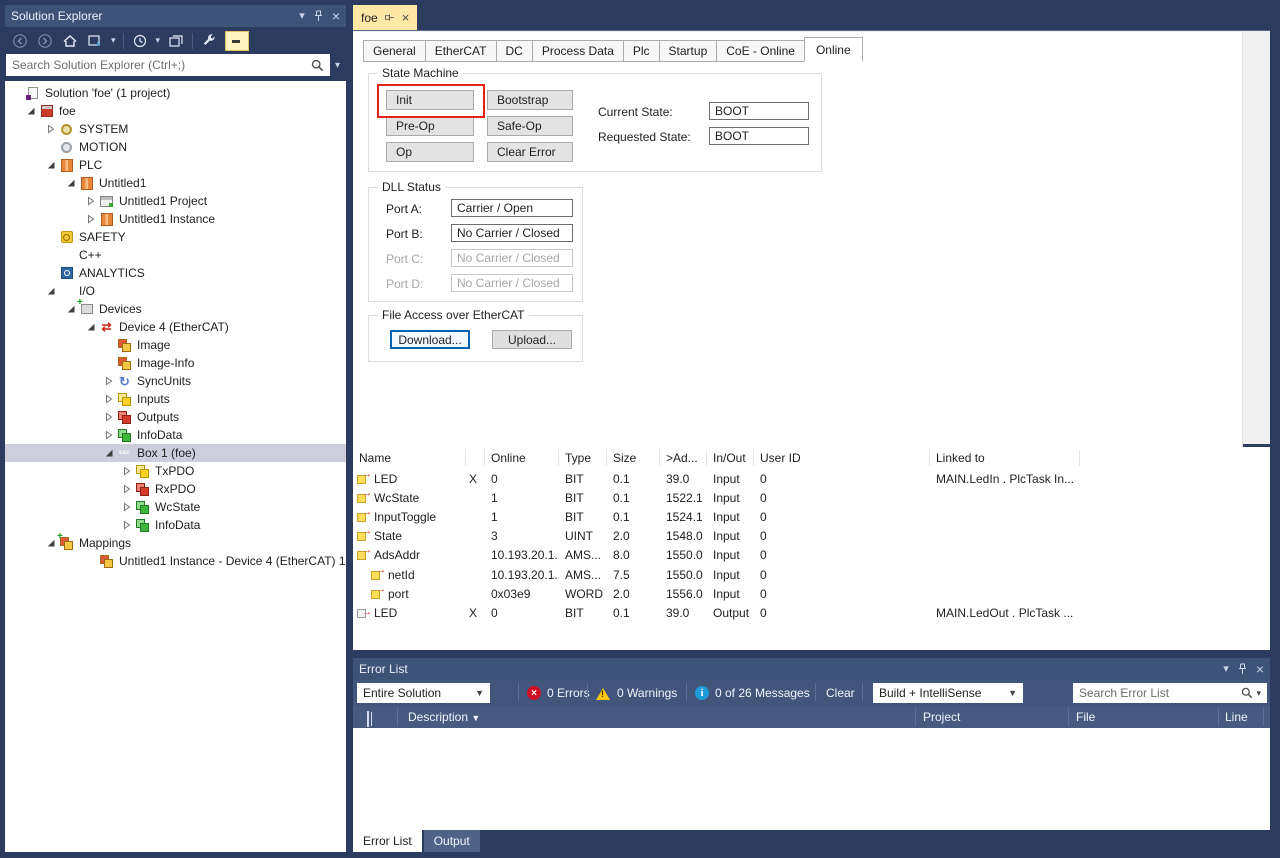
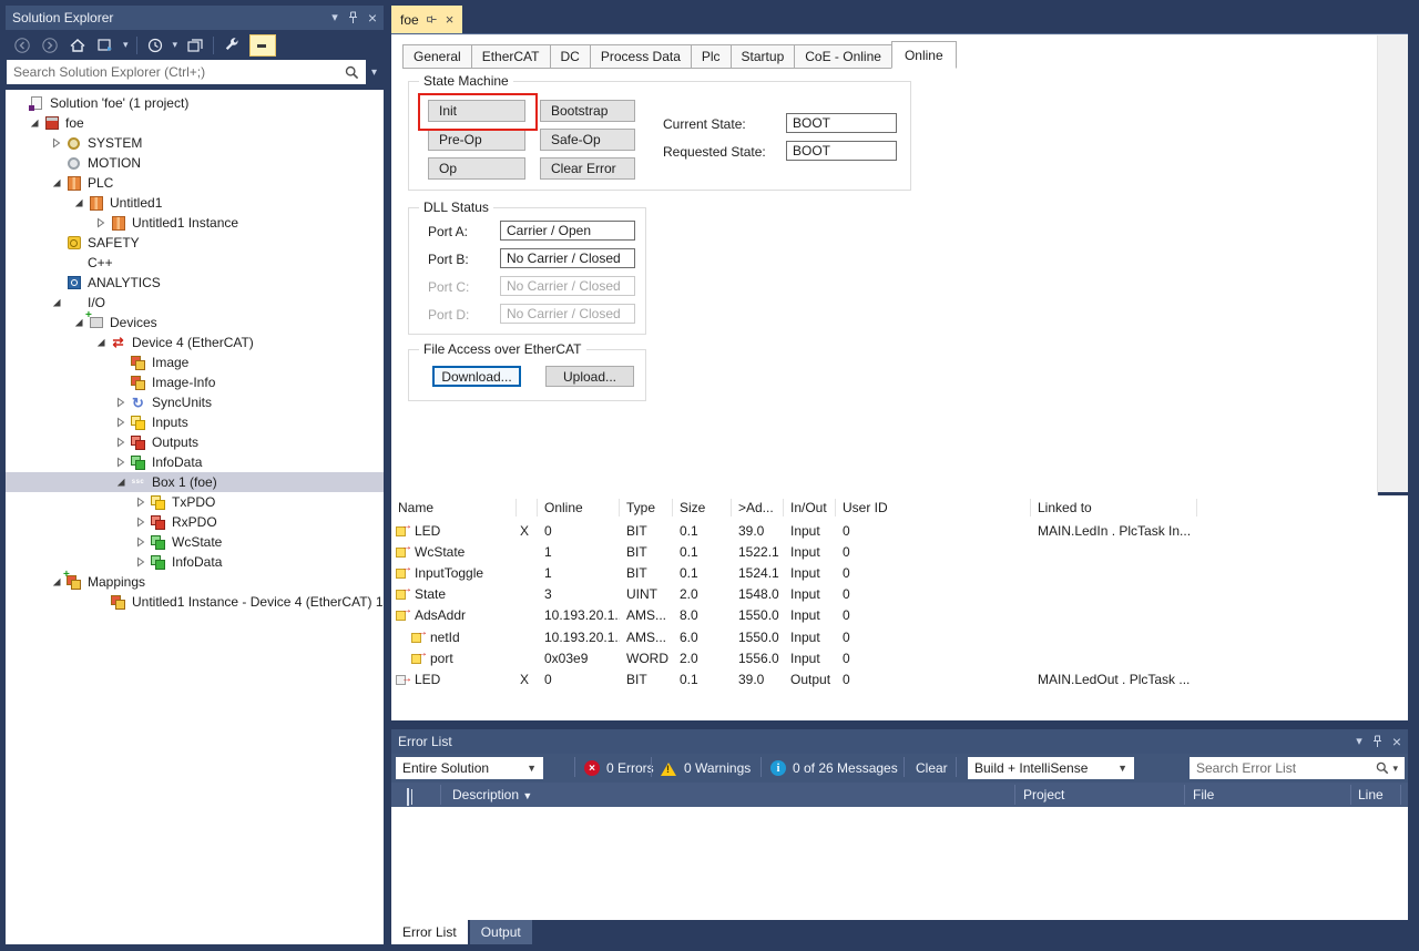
  Solution Explorer
  ▾
  ×
  ▾
  ▾
  Search Solution Explorer (Ctrl+;)
  ▾
  Solution 'foe' (1 project)
  foe
  SYSTEM
  MOTION
  PLC
  Untitled1
- Untitled1 Project
  Untitled1 Instance
  SAFETY
  C++
  ANALYTICS
  I/O
  +
  Devices
  ⇄
  Device 4 (EtherCAT)
  Image
  Image-Info
  ↻
  SyncUnits
  Inputs
  Outputs
  InfoData
  Box 1 (foe)
  TxPDO
  RxPDO
  WcState
  InfoData
  +
  Mappings
  Untitled1 Instance - Device 4 (EtherCAT) 1
  foe
  ×
  General
  EtherCAT
  DC
  Process Data
  Plc
  Startup
  CoE - Online
  Online
  State Machine
  Init
  Pre-Op
  Op
  Bootstrap
  Safe-Op
  Clear Error
  Current State:
  BOOT
  Requested State:
  BOOT
  DLL Status
  Port A:
  Carrier / Open
  Port B:
  No Carrier / Closed
  Port C:
  No Carrier / Closed
  Port D:
  No Carrier / Closed
  File Access over EtherCAT
  Download...
  Upload...
  Name
  Online
  Type
  Size
  >Ad...
  In/Out
  User ID
  Linked to
  LED
  X
  0
  BIT
  0.1
  39.0
  Input
  0
  MAIN.LedIn . PlcTask In...
  WcState
  1
  BIT
  0.1
  1522.1
  Input
  0
  InputToggle
  1
  BIT
  0.1
  1524.1
  Input
  0
  State
  3
  UINT
  2.0
  1548.0
  Input
  0
  AdsAddr
  10.193.20.1.
  AMS...
  8.0
  1550.0
  Input
  0
  netId
  10.193.20.1.
  AMS...
- 7.5
+ 6.0
  1550.0
  Input
  0
  port
  0x03e9
  WORD
  2.0
  1556.0
  Input
  0
  LED
  X
  0
  BIT
  0.1
  39.0
  Output
  0
  MAIN.LedOut . PlcTask ...
  Error List
  ▾
  ×
  Entire Solution
  ▼
  ×
  0 Error
  !
  0 Warnings
  i
  0 of 26 Messages
  Clear
  Build + IntelliSense
  ▼
  Search Error List
  ▾
  Description ▼
  Project
  File
  Line
  Error List
  Output
